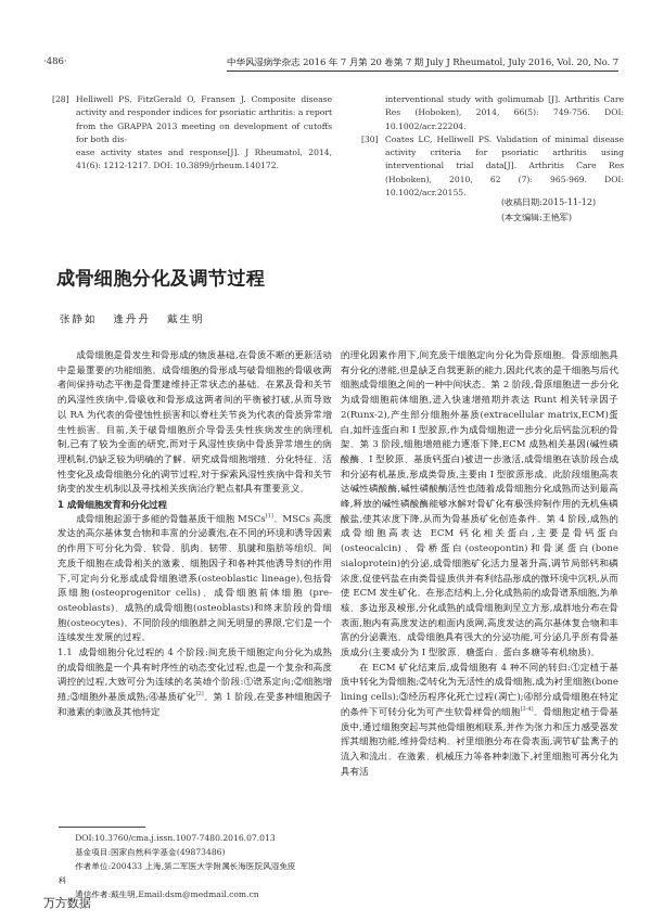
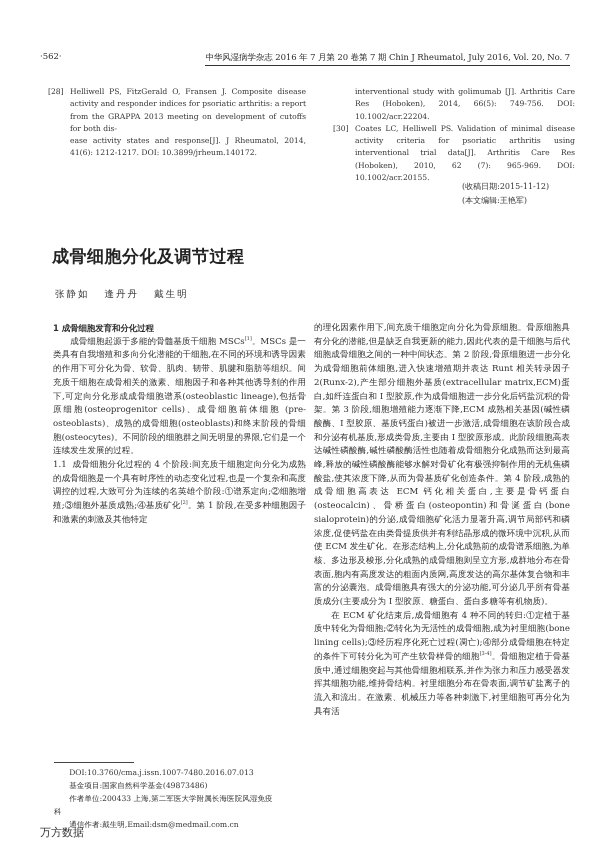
- ·486·
+ ·562·
- 中华风湿病学杂志 2016 年 7 月第 20 卷第 7 期 July J Rheumatol, July 2016, Vol. 20, No. 7
+ 中华风湿病学杂志 2016 年 7 月第 20 卷第 7 期 Chin J Rheumatol, July 2016, Vol. 20, No. 7
  [28]
  Helliwell PS, FitzGerald O, Fransen J. Composite disease activity and responder indices for psoriatic arthritis: a report from the GRAPPA 2013 meeting on development of cutoffs for both dis-
  ease activity states and response[J]. J Rheumatol, 2014, 41(6): 1212-1217. DOI: 10.3899/jrheum.140172.
  interventional study with golimumab [J]. Arthritis Care Res (Hoboken), 2014, 66(5): 749-756. DOI: 10.1002/acr.22204.
  [30]
  Coates LC, Helliwell PS. Validation of minimal disease activity criteria for psoriatic arthritis using interventional trial data[J]. Arthritis Care Res (Hoboken), 2010, 62 (7): 965-969. DOI: 10.1002/acr.20155.
  (收稿日期:2015-11-12)
  (本文编辑:王艳军)
  成骨细胞分化及调节过程
  张静如 逢丹丹 戴生明
- 成骨细胞是骨发生和骨形成的物质基础,在骨质不断的更新活动中是最重要的功能细胞。成骨细胞的骨形成与破骨细胞的骨吸收两者间保持动态平衡是骨重建维持正常状态的基础。在累及骨和关节的风湿性疾病中,骨吸收和骨形成这两者间的平衡被打破,从而导致以 RA 为代表的骨侵蚀性损害和以脊柱关节炎为代表的骨质异常增生性损害。目前,关于破骨细胞所介导骨丢失性疾病发生的病理机制,已有了较为全面的研究,而对于风湿性疾病中骨质异常增生的病理机制,仍缺乏较为明确的了解。研究成骨细胞增殖、分化特征、活性变化及成骨细胞分化的调节过程,对于探索风湿性疾病中骨和关节病变的发生机制以及寻找相关疾病治疗靶点都具有重要意义。
  1 成骨细胞发育和分化过程
- 成骨细胞起源于多能的骨髓基质干细胞 MSCs 。MSCs 高度发达的高尔基体复合物和丰富的分泌囊泡,在不同的环境和诱导因素的作用下可分化为骨、软骨、肌肉、韧带、肌腱和脂肪等组织。间充质干细胞在成骨相关的激素、细胞因子和各种其他诱导剂的作用下,可定向分化形成成骨细胞谱系(osteoblastic lineage),包括骨原细胞(osteoprogenitor cells)、成骨细胞前体细胞 (pre-osteoblasts)、成熟的成骨细胞(osteoblasts)和终末阶段的骨细胞(osteocytes)。不同阶段的细胞群之间无明显的界限,它们是一个连续发生发展的过程。
+ 成骨细胞起源于多能的骨髓基质干细胞 MSCs 。MSCs 是一类具有自我增殖和多向分化潜能的干细胞,在不同的环境和诱导因素的作用下可分化为骨、软骨、肌肉、韧带、肌腱和脂肪等组织。间充质干细胞在成骨相关的激素、细胞因子和各种其他诱导剂的作用下,可定向分化形成成骨细胞谱系(osteoblastic lineage),包括骨原细胞(osteoprogenitor cells)、成骨细胞前体细胞 (pre-osteoblasts)、成熟的成骨细胞(osteoblasts)和终末阶段的骨细胞(osteocytes)。不同阶段的细胞群之间无明显的界限,它们是一个连续发生发展的过程。
  1.1 成骨细胞分化过程的 4 个阶段:间充质干细胞定向分化为成熟的成骨细胞是一个具有时序性的动态变化过程,也是一个复杂和高度调控的过程,大致可分为连续的名英雄个阶段:①谱系定向;②细胞增殖;③细胞外基质成熟;④基质矿化 。第 1 阶段,在受多种细胞因子和激素的刺激及其他特定
  的理化因素作用下,间充质干细胞定向分化为骨原细胞。骨原细胞具有分化的潜能,但是缺乏自我更新的能力,因此代表的是干细胞与后代细胞成骨细胞之间的一种中间状态。第 2 阶段,骨原细胞进一步分化为成骨细胞前体细胞,进入快速增殖期并表达 Runt 相关转录因子 2(Runx-2),产生部分细胞外基质(extracellular matrix,ECM)蛋白,如纤连蛋白和 Ⅰ 型胶原,作为成骨细胞进一步分化后钙盐沉积的骨架。第 3 阶段,细胞增殖能力逐渐下降,ECM 成熟相关基因(碱性磷酸酶、Ⅰ 型胶原、基质钙蛋白)被进一步激活,成骨细胞在该阶段合成和分泌有机基质,形成类骨质,主要由 Ⅰ 型胶原形成。此阶段细胞高表达碱性磷酸酶,碱性磷酸酶活性也随着成骨细胞分化成熟而达到最高峰,释放的碱性磷酸酶能够水解对骨矿化有极强抑制作用的无机焦磷酸盐,使其浓度下降,从而为骨基质矿化创造条件。第 4 阶段,成熟的成骨细胞高表达 ECM 钙化相关蛋白,主要是骨钙蛋白(osteocalcin)、骨桥蛋白(osteopontin)和骨涎蛋白(bone sialoprotein)的分泌,成骨细胞矿化活力显著升高,调节局部钙和磷浓度,促使钙盐在由类骨提质供并有利结晶形成的微环境中沉积,从而使 ECM 发生矿化。在形态结构上,分化成熟前的成骨谱系细胞,为单核、多边形及梭形,分化成熟的成骨细胞则呈立方形,成群地分布在骨表面,胞内有高度发达的粗面内质网,高度发达的高尔基体复合物和丰富的分泌囊泡。成骨细胞具有强大的分泌功能,可分泌几乎所有骨基质成分(主要成分为 Ⅰ 型胶原、糖蛋白、蛋白多糖等有机物质)。
  在 ECM 矿化结束后,成骨细胞有 4 种不同的转归:①定植于基质中转化为骨细胞;②转化为无活性的成骨细胞,成为衬里细胞(bone lining cells);③经历程序化死亡过程(凋亡);④部分成骨细胞在特定的条件下可转分化为可产生软骨样骨的细胞 。骨细胞定植于骨基质中,通过细胞突起与其他骨细胞相联系,并作为张力和压力感受器发挥其细胞功能,维持骨结构。衬里细胞分布在骨表面,调节矿盐离子的流入和流出。在激素、机械压力等各种刺激下,衬里细胞可再分化为具有活
  DOI:10.3760/cma.j.issn.1007-7480.2016.07.013
  基金项目:国家自然科学基金(49873486)
  作者单位:200433 上海,第二军医大学附属长海医院风湿免疫
  科
  通信作者:戴生明,Email:dsm@medmail.com.cn
  万方数据
